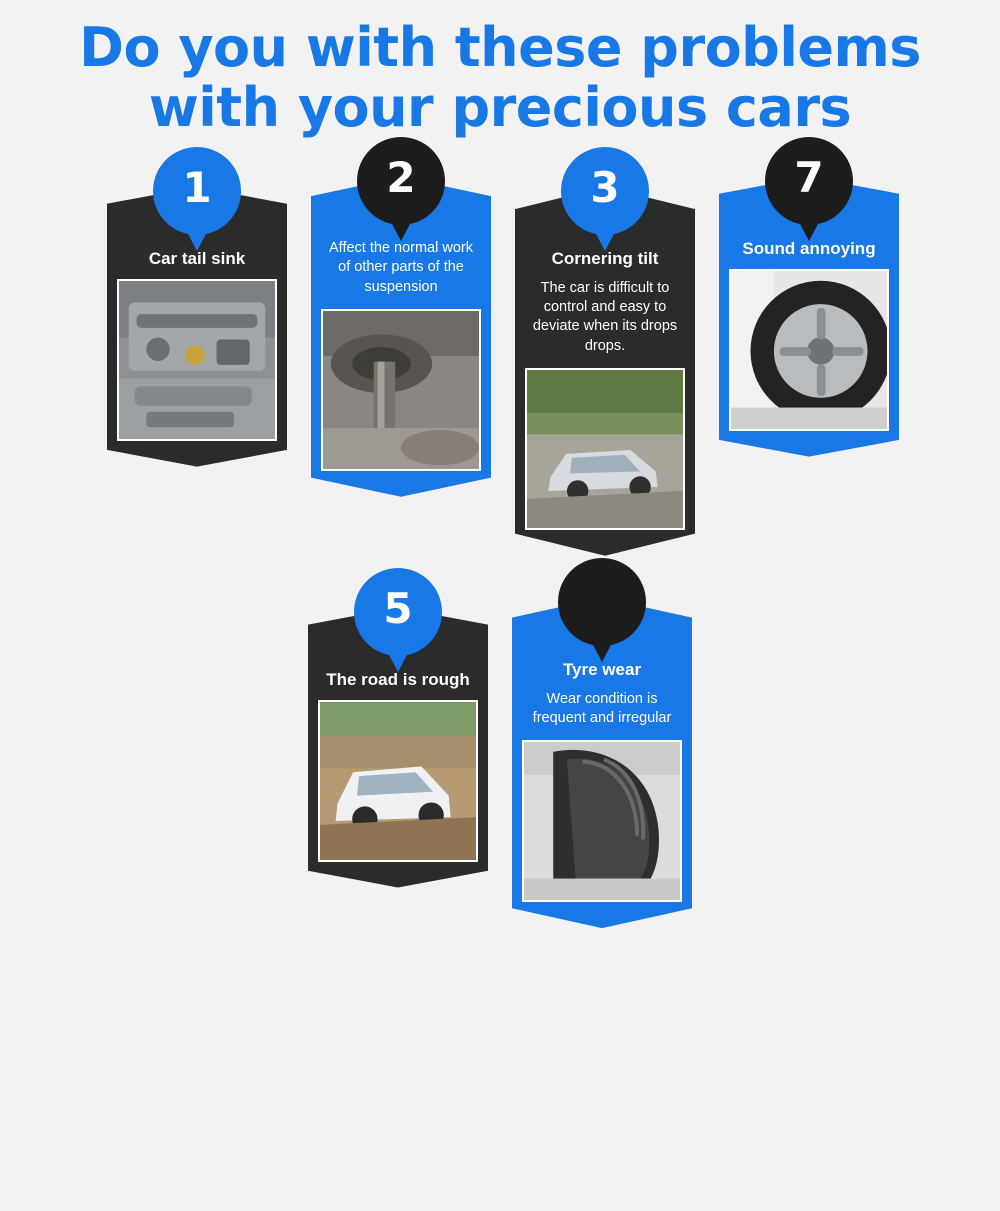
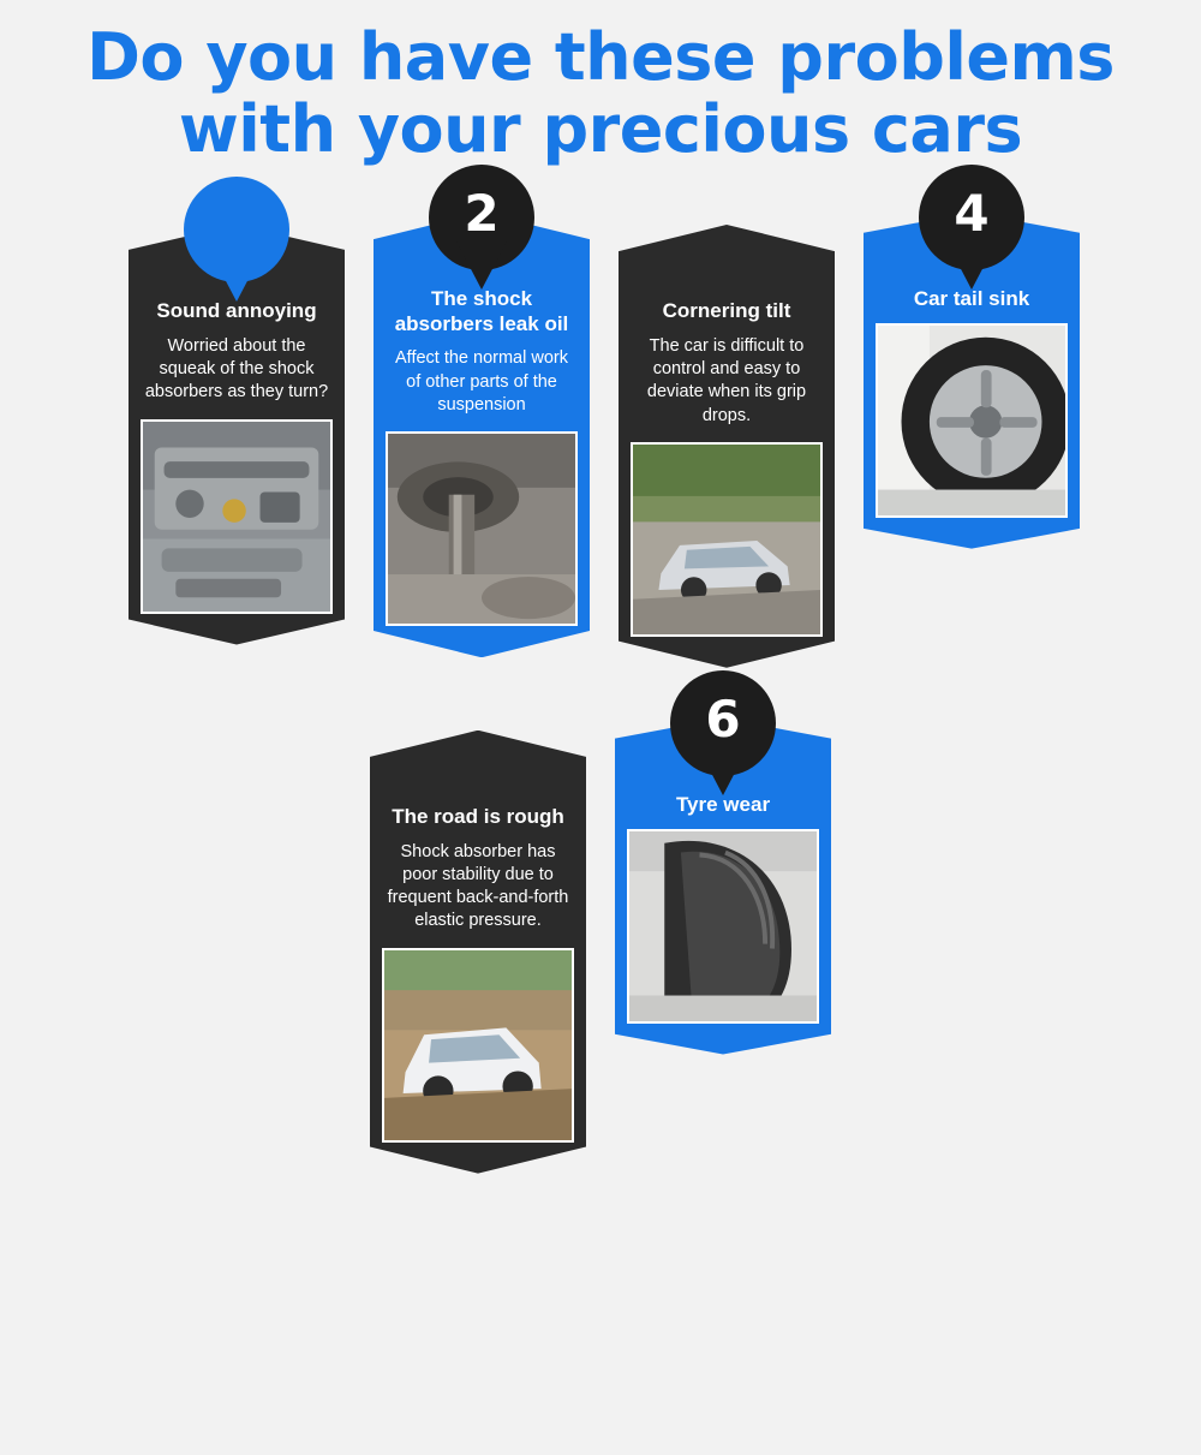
- Do you with these problems
+ Do you have these problems
  with your precious cars
- 1
- Car tail sink
+ Sound annoying
+ Worried about the squeak of the shock absorbers as they turn?
  2
+ The shock absorbers leak oil
  Affect the normal work of other parts of the suspension
- 3
  Cornering tilt
- The car is difficult to control and easy to deviate when its drops drops.
+ The car is difficult to control and easy to deviate when its grip drops.
- 7
+ 4
- Sound annoying
+ Car tail sink
- 5
  The road is rough
+ Shock absorber has poor stability due to frequent back-and-forth elastic pressure.
+ 6
  Tyre wear
- Wear condition is frequent and irregular
